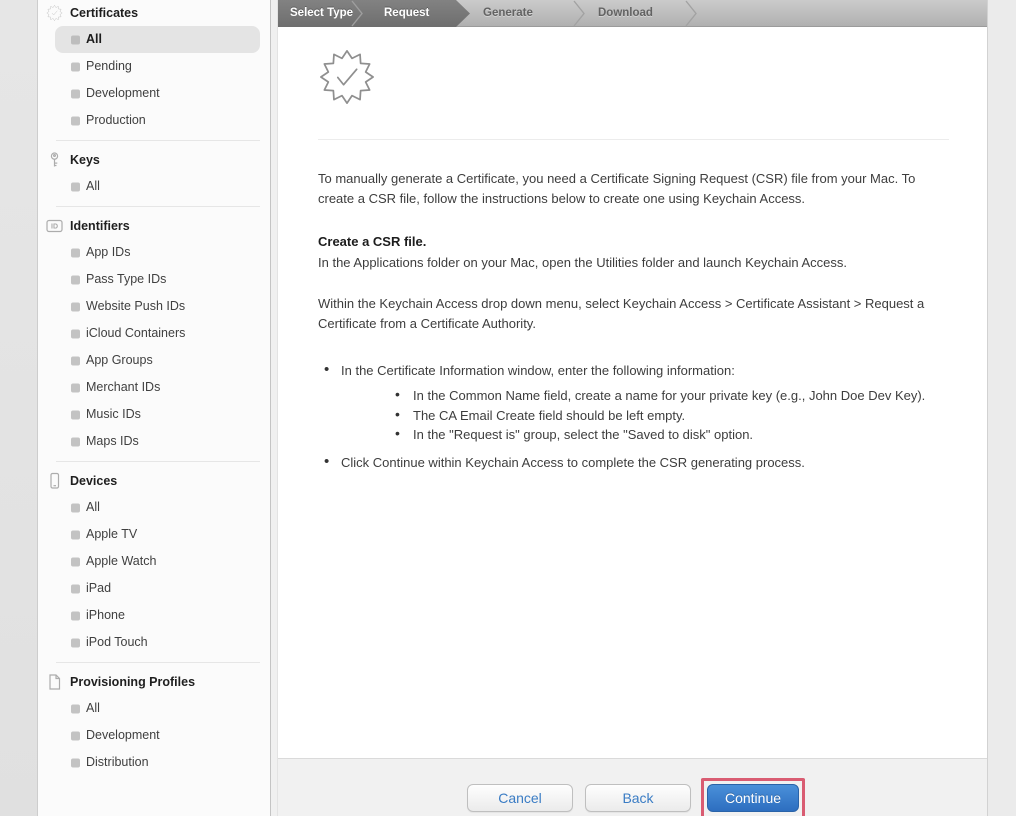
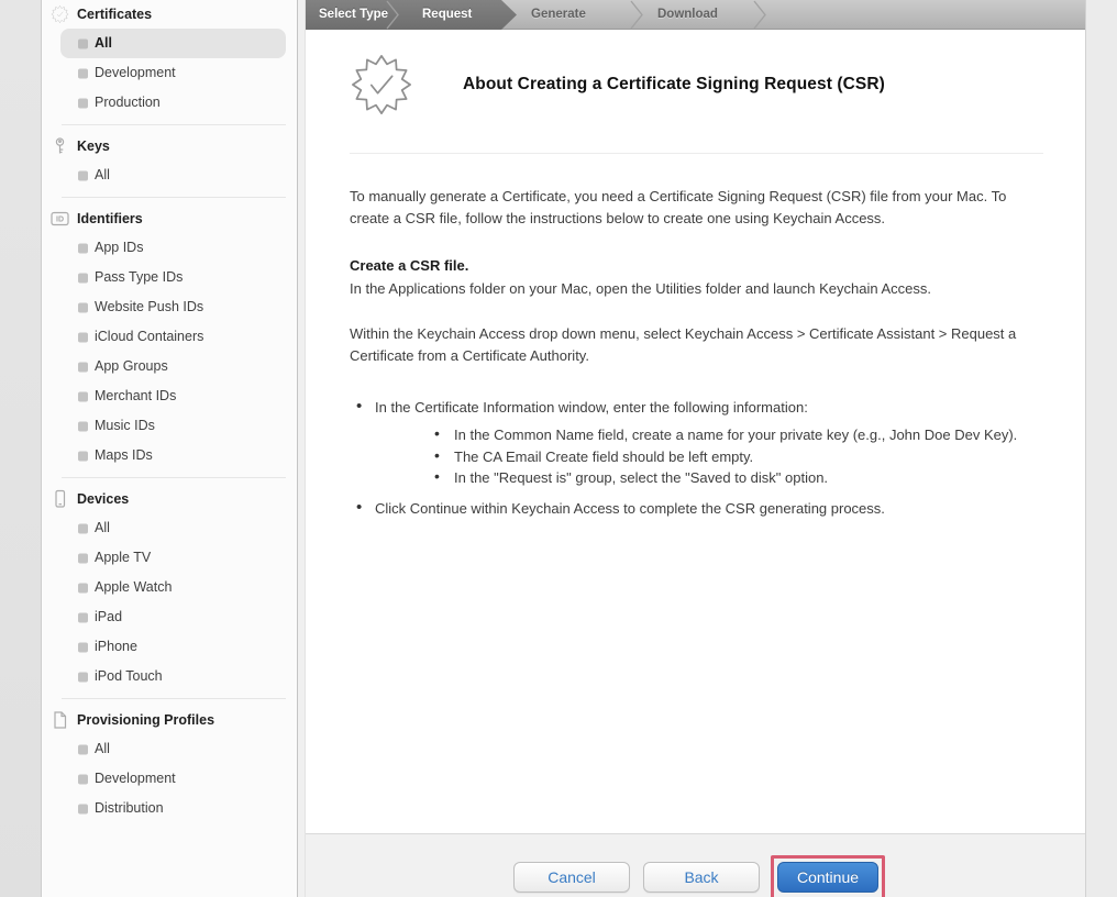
  Certificates
  All
- Pending
  Development
  Production
  Keys
  All
  Identifiers
  App IDs
  Pass Type IDs
  Website Push IDs
  iCloud Containers
  App Groups
  Merchant IDs
  Music IDs
  Maps IDs
  Devices
  All
  Apple TV
  Apple Watch
  iPad
  iPhone
  iPod Touch
  Provisioning Profiles
  All
  Development
  Distribution
  Select Type
  Request
  Generate
  Download
+ About Creating a Certificate Signing Request (CSR)
  To manually generate a Certificate, you need a Certificate Signing Request (CSR) file from your Mac. To create a CSR file, follow the instructions below to create one using Keychain Access.
  Create a CSR file.
  In the Applications folder on your Mac, open the Utilities folder and launch Keychain Access.
  Within the Keychain Access drop down menu, select Keychain Access > Certificate Assistant > Request a Certificate from a Certificate Authority.
  In the Certificate Information window, enter the following information:
  In the Common Name field, create a name for your private key (e.g., John Doe Dev Key).
  The CA Email Create field should be left empty.
  In the "Request is" group, select the "Saved to disk" option.
  Click Continue within Keychain Access to complete the CSR generating process.
  Cancel
  Back
  Continue
